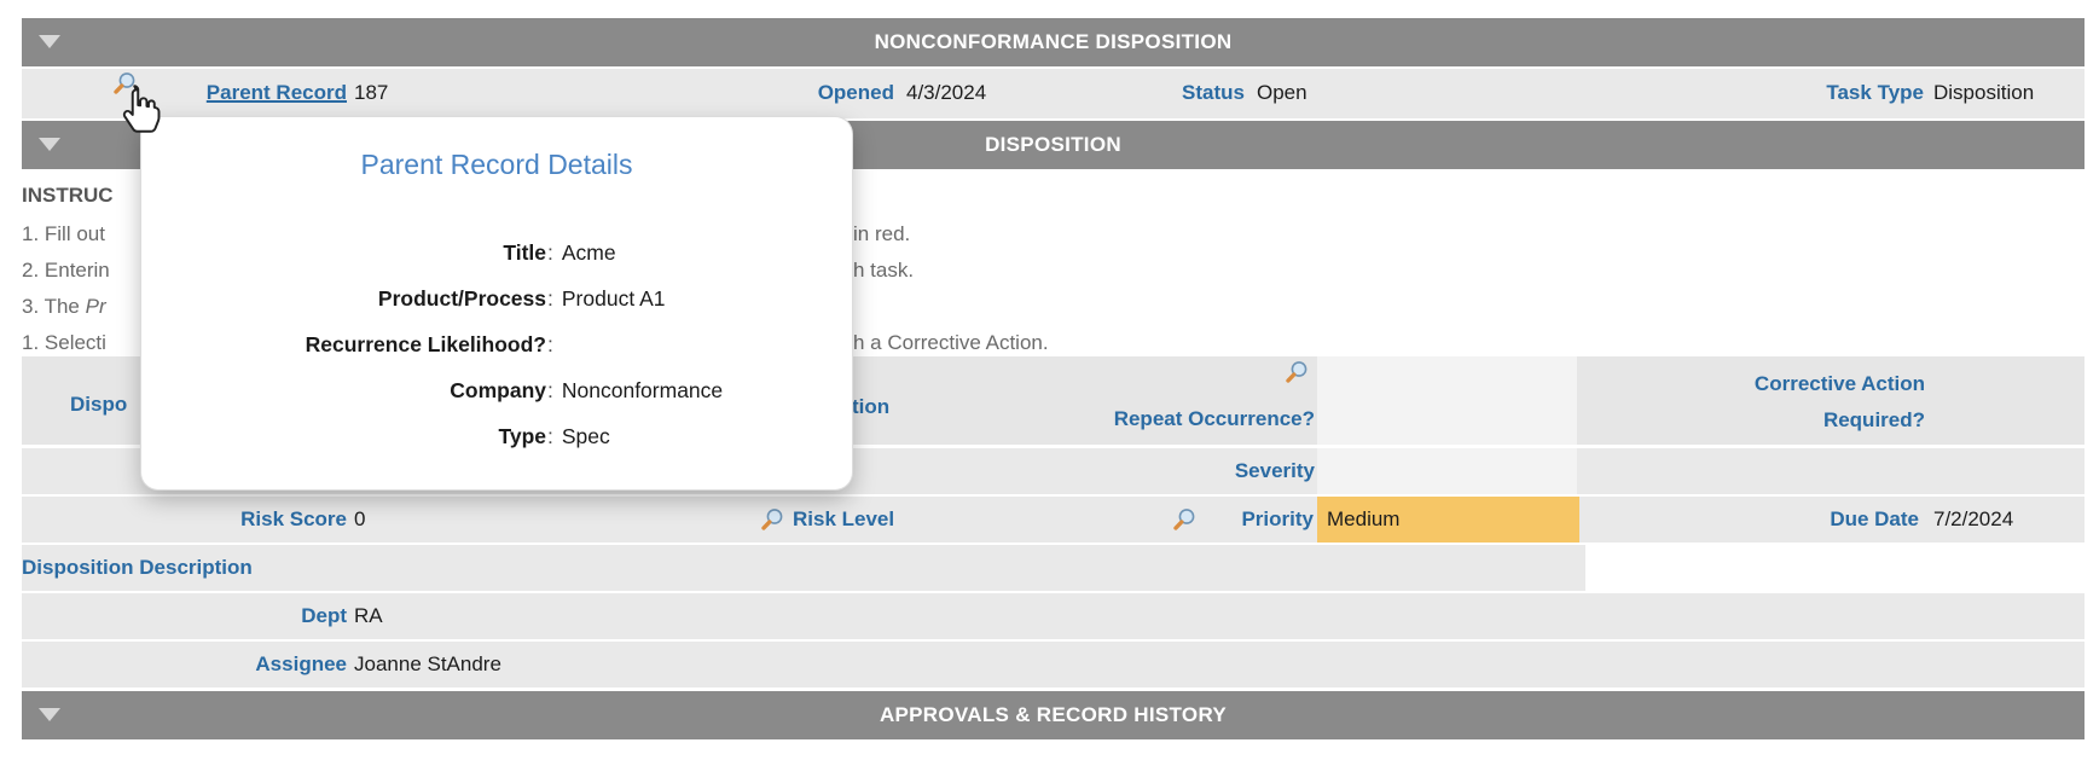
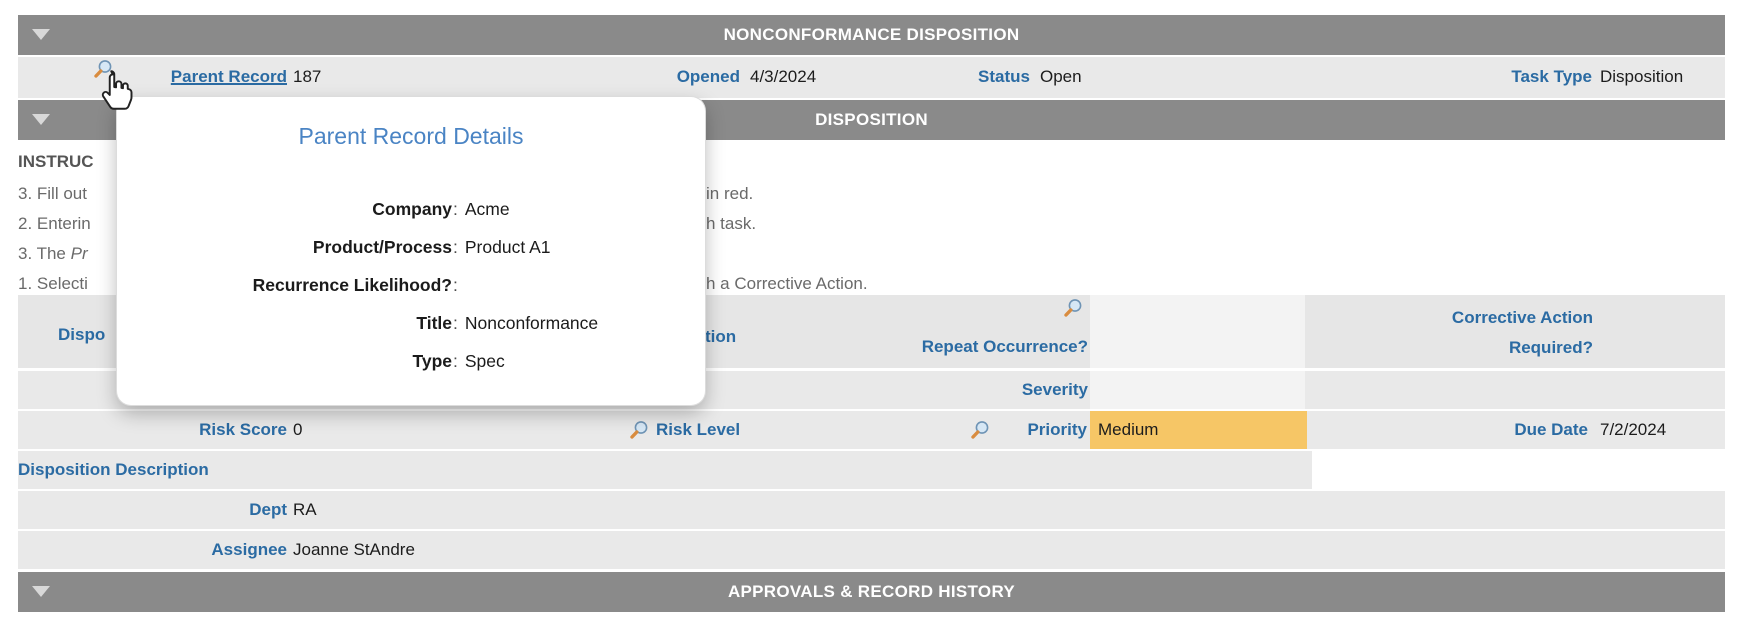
  NONCONFORMANCE DISPOSITION
  Parent Record
  187
  Opened
  4/3/2024
  Status
  Open
  Task Type
  Disposition
  DISPOSITION
  INSTRUC
- 1. Fill out
+ 3. Fill out
  in red.
  2. Enterin
  h task.
  3. The Pr
  1. Selecti
  h a Corrective Action.
  Dispo
  tion
  Repeat Occurrence?
  Corrective Action
  Required?
  Severity
  Risk Score
  0
  Risk Level
  Priority
  Medium
  Due Date
  7/2/2024
  Disposition Description
  Dept
  RA
  Assignee
  Joanne StAndre
  APPROVALS & RECORD HISTORY
  Parent Record Details
- Title
+ Company
  :
  Acme
  Product/Process
  :
  Product A1
  Recurrence Likelihood?
  :
- Company
+ Title
  :
  Nonconformance
  Type
  :
  Spec
